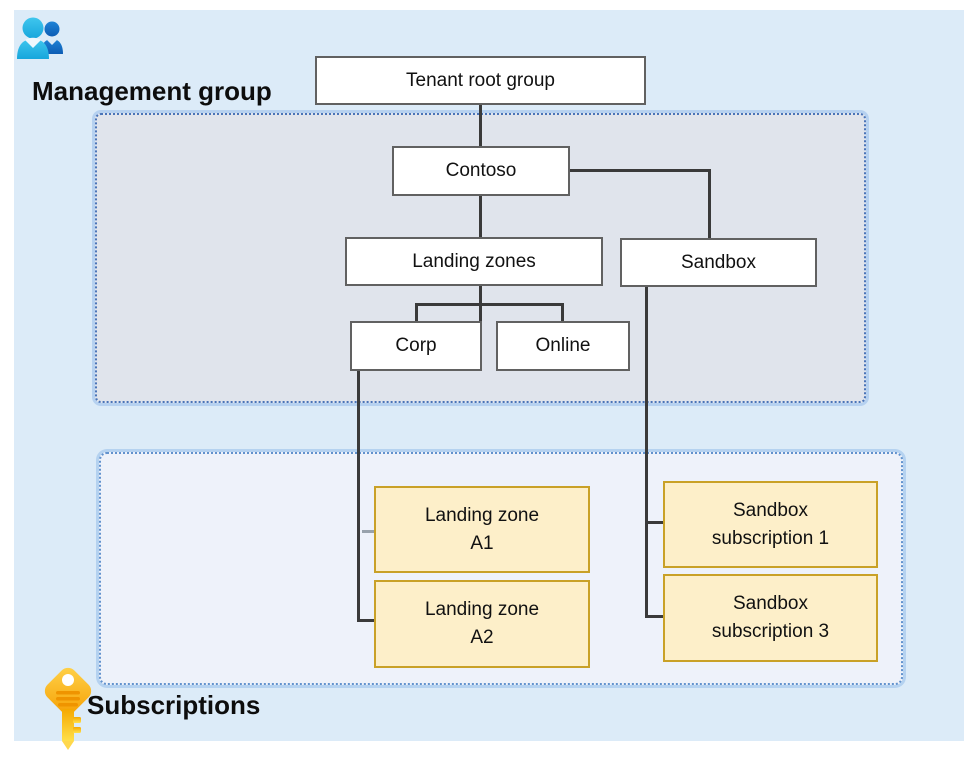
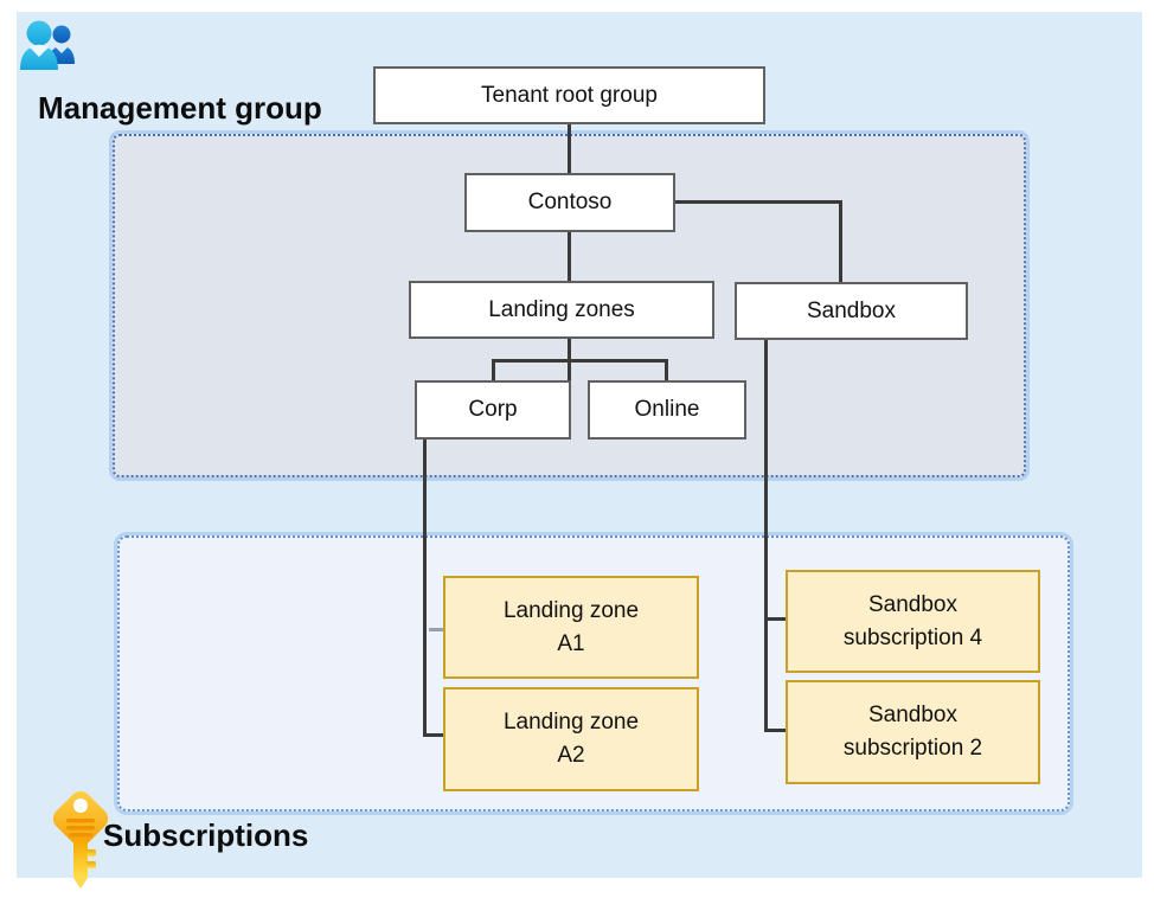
  Management group
  Tenant root group
  Contoso
  Landing zones
  Sandbox
  Corp
  Online
  Landing zone
  A1
  Landing zone
  A2
  Sandbox
- subscription 1
+ subscription 4
  Sandbox
- subscription 3
+ subscription 2
  Subscriptions
